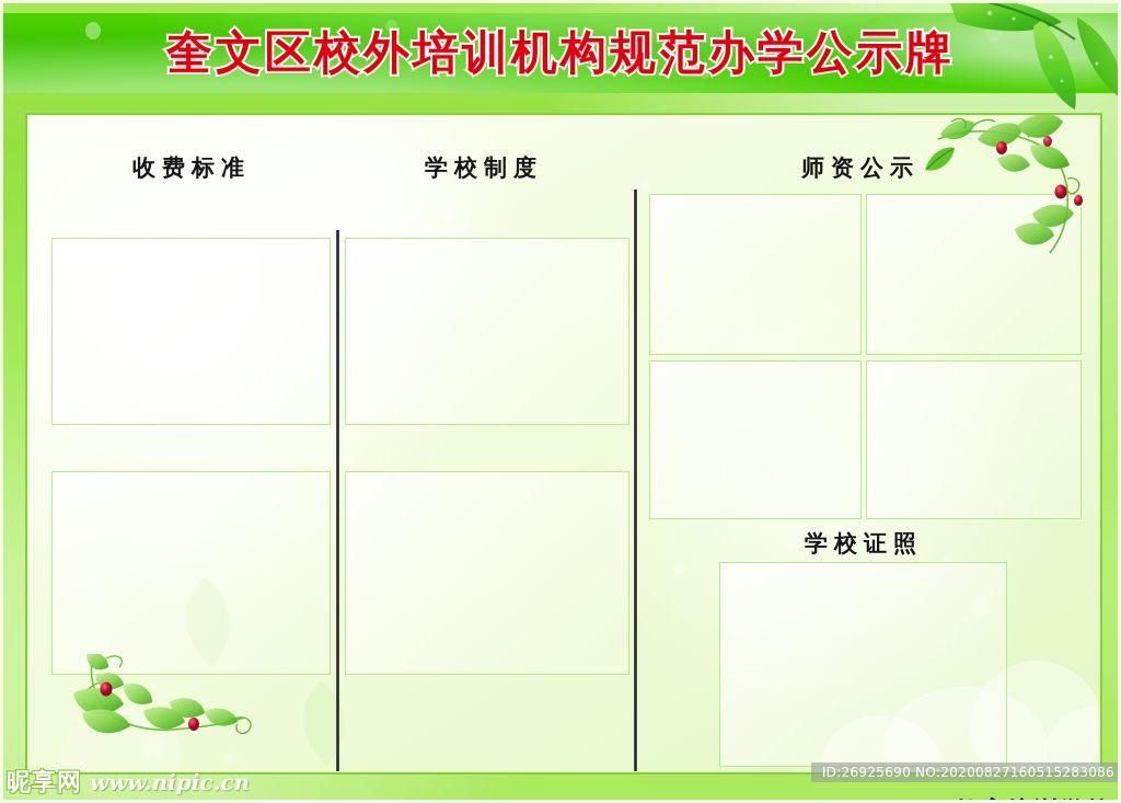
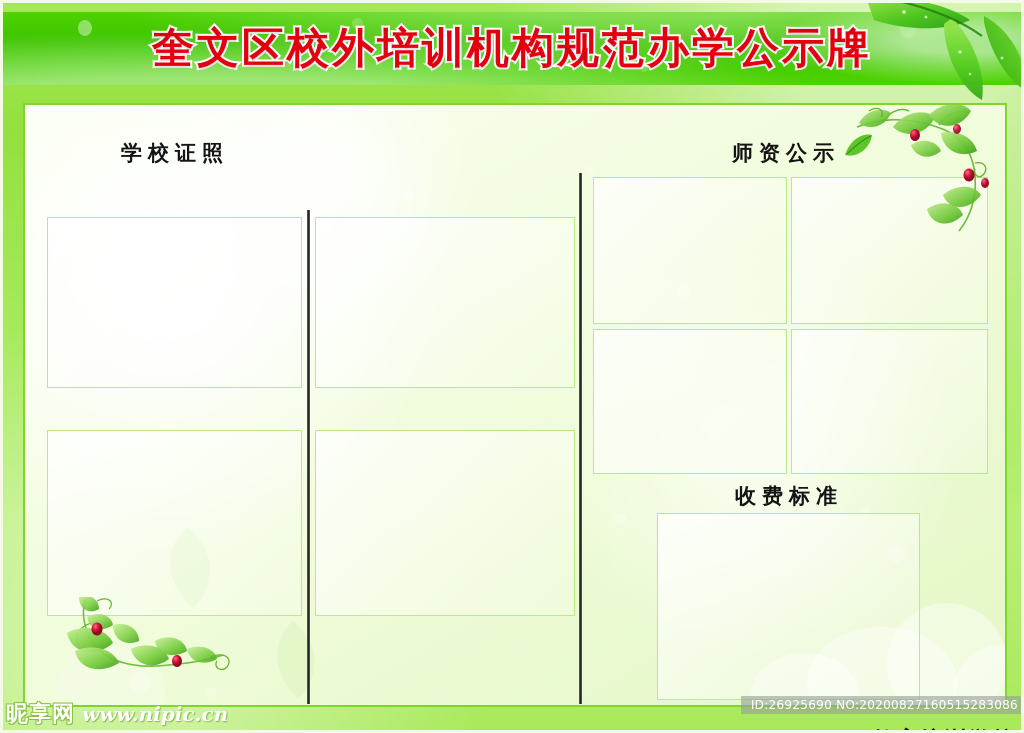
  奎文区校外培训机构规范办学公示牌
- 收费标准
+ 学校证照
- 学校制度
  师资公示
- 学校证照
+ 收费标准
  昵享网
  www.nipic.cn
  ID:26925690 NO:20200827160515283086
